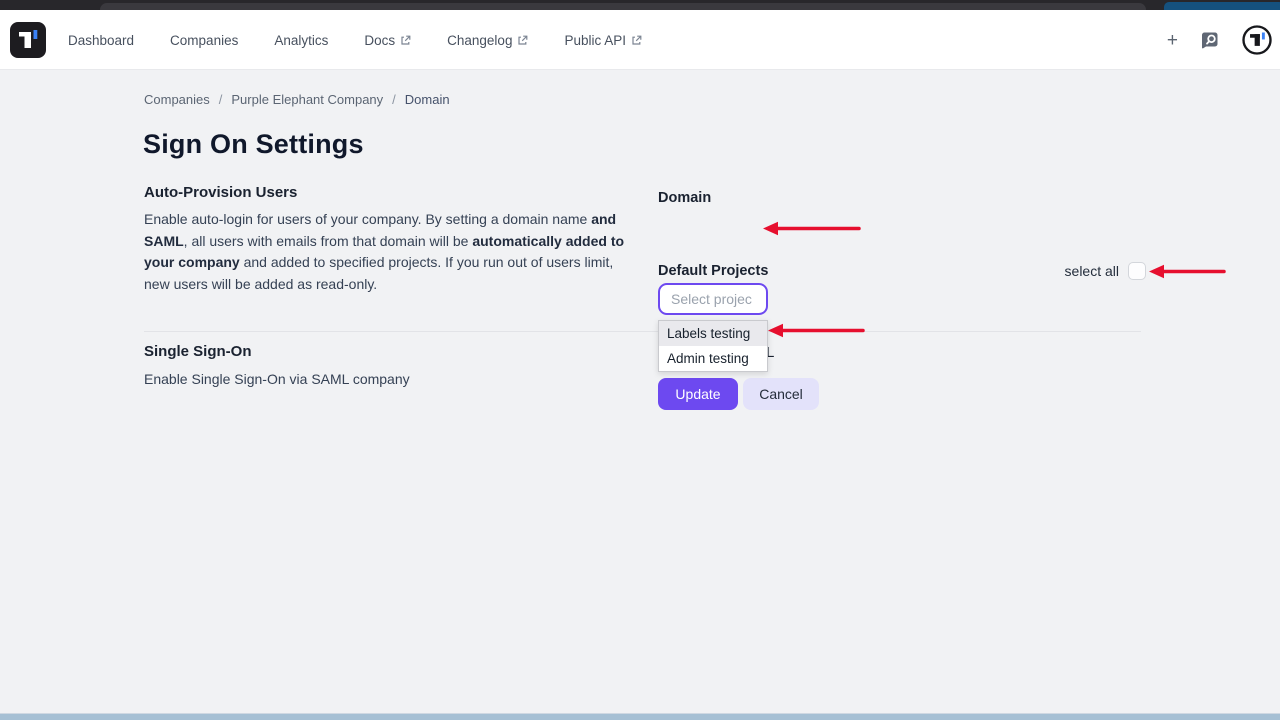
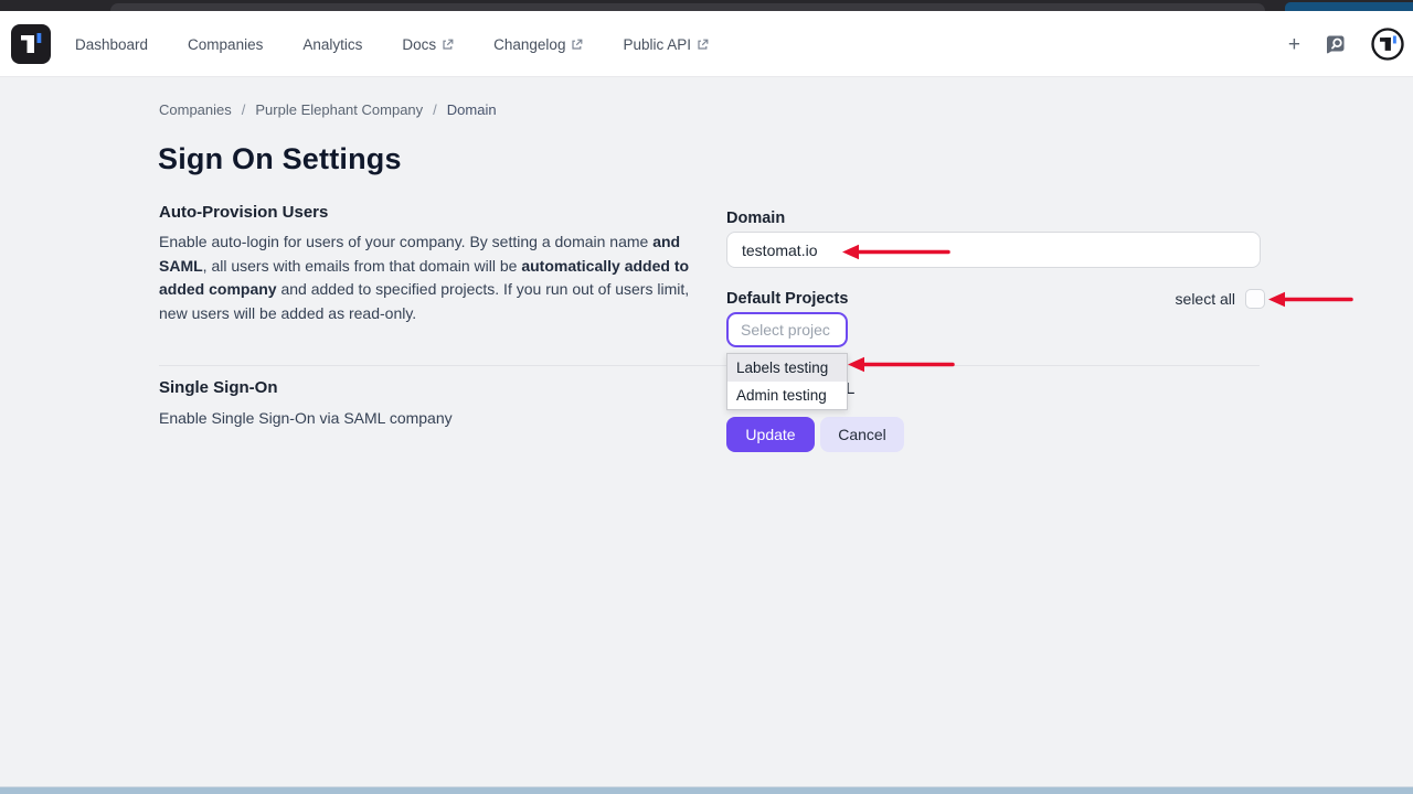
  Dashboard
  Companies
  Analytics
  Docs
  Changelog
  Public API
  +
  Companies
  /
  Purple Elephant Company
  /
  Domain
  Sign On Settings
  Auto-Provision Users
- Enable auto-login for users of your company. By setting a domain name and SAML, all users with emails from that domain will be automatically added to your company and added to specified projects. If you run out of users limit, new users will be added as read-only.
+ Enable auto-login for users of your company. By setting a domain name and SAML, all users with emails from that domain will be automatically added to added company and added to specified projects. If you run out of users limit, new users will be added as read-only.
  Domain
+ testomat.io
  Default Projects
  select all
  Select projec
  L
  Labels testing
  Admin testing
  Single Sign-On
  Enable Single Sign-On via SAML company
  Update
  Cancel
